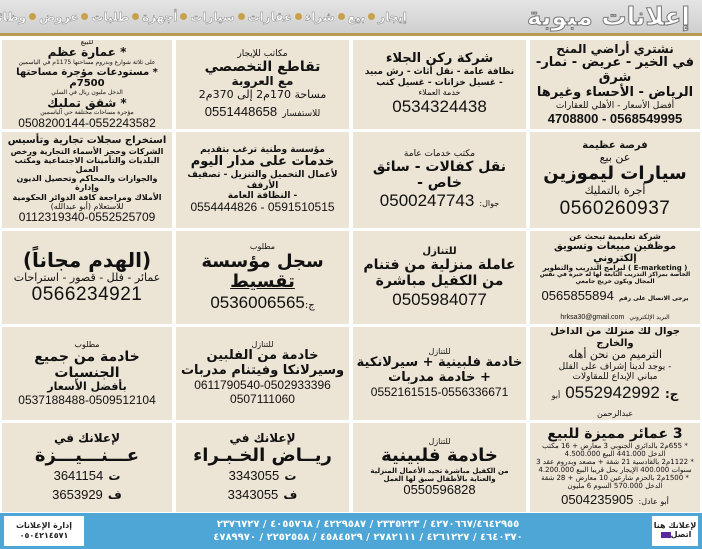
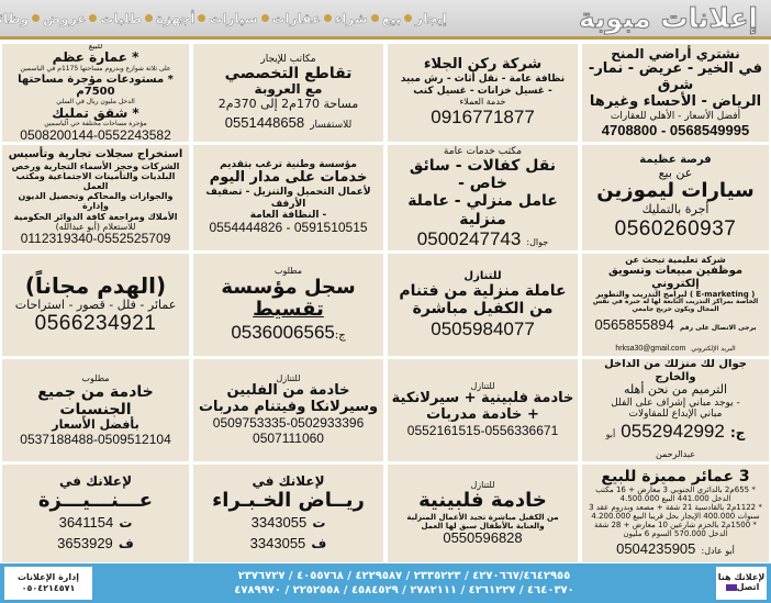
  إعلانات مبوبة
  إيجار
  بيع
  شراء
  عقارات
  سيارات
  أجهزة
  طلبات
  عروض
  وظائ
  نشتري أراضي المنح
  في الخير - عريض - نمار- شرق
  الرياض - الأحساء وغيرها
  أفضل الأسعار - الأهلي للعقارات
  4708800 - 0568549995
  شركة ركن الجلاء
  نظافة عامة - نقل أثاث - رش مبيد
  - غسيل خزانات - غسيل كنب
  خدمة العملاء
- 0534324438
+ 0916771877
  مكاتب للإيجار
  تقاطع التخصصي
  مع العروبة
  مساحة 170م2 إلى 370م2
  للاستفسار 0551448658
  للبيع
  * عمارة عظم
  * مستودعات مؤجرة مساحتها 7500م
  * شقق تمليك
  0508200144-0552243582
  فرصة عظيمة
  عن بيع
  سيارات ليموزين
  أجرة بالتمليك
  0560260937
  مكتب خدمات عامة
  نقل كفالات - سائق خاص -
+ عامل منزلي - عاملة منزلية
  جوال: 0500247743
  مؤسسة وطنية ترغب بتقديم
  خدمات على مدار اليوم
  لأعمال التحميل والتنزيل - تصفيف الأرفف
  - النظافة العامة
  0554444826 - 0591510515
  استخراج سجلات تجارية وتأسيس
  الشركات وحجز الأسماء التجارية ورخص
  البلديات والتأمينات الاجتماعية ومكتب العمل
  والجوازات والمحاكم وتحصيل الديون وإدارة
  الأملاك ومراجعة كافة الدوائر الحكومية
  للاستعلام (أبو عبدالله)
  0112319340-0552525709
  شركة تعليمية تبحث عن
  موظفين مبيعات وتسويق إلكتروني
  ( E-marketing ) لبرامج التدريب والتطوير
  للتنازل
  عاملة منزلية من فتنام
  من الكفيل مباشرة
  0505984077
  مطلوب
  سجل مؤسسة
  تقسيط
  ج:0536006565
  (الهدم مجاناً)
  عمائر - فلل - قصور - استراحات
  0566234921
  جوال لك منزلك من الداخل والخارج
  الترميم من نحن أهله
- - يوجد لدينا إشراف على الفلل
+ - يوجد مباني إشراف على الفلل
  مباني الإبداع للمقاولات
  ج: 0552942992 أبو عبدالرحمن
  للتنازل
  خادمة فلبينية + سيرلانكية
  + خادمة مدربات
  0552161515-0556336671
  للتنازل
  خادمة من الفلبين
  وسيرلانكا وفيتنام مدربات
- 0611790540-0502933396
+ 0509753335-0502933396
  0507111060
  مطلوب
  خادمة من جميع الجنسيات
  بأفضل الأسعار
  0537188488-0509512104
  3 عمائر مميزة للبيع
  * 655م2 بالدائري الجنوبي 3 معارض + 16 مكتب الدخل 441.000 البيع 4.500.000
  * 1122م2 بالقادسية 21 شقة + مصعد وبدروم عقد 3 سنوات 400.000 الإيجار بحل قريبا البيع 4.200.000
  * 1500م2 بالحزم شارعين 10 معارض + 28 شقة الدخل 570.000 السوم 6 مليون
  أبو عادل: 0504235905
  للتنازل
  خادمة فلبينية
  من الكفيل مباشرة تجيد الأعمال المنزلية
  والعناية بالأطفال سبق لها العمل
  0550596828
  لإعلانك في
  ريــاض الخـبـراء
  ت 3343055
  ف 3343055
  لإعلانك في
  عـــنـــيـــزة
  ت 3641154
  ف 3653929
  لإعلانك هنا
  اتصل
  ٤٢٧٠٦٦٧/٤٦٤٢٩٥٥ / ٢٣٣٥٢٢٣ / ٤٢٢٩٥٨٧ / ٤٠٥٥٧٦٨ / ٢٣٧٦٧٢٧
  ٤٦٤٠٣٧٠ / ٤٢٦١٢٢٧ / ٢٧٨٢١١١ / ٤٥٨٤٥٢٩ / ٢٢٥٢٥٥٨ / ٤٧٨٩٩٧٠
  إدارة الإعلانات
  ٠٥٠٤٢١٤٥٧١
